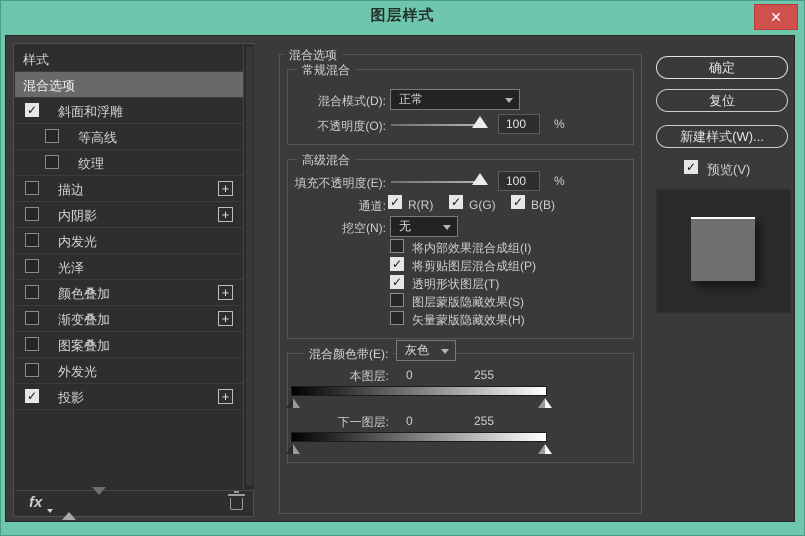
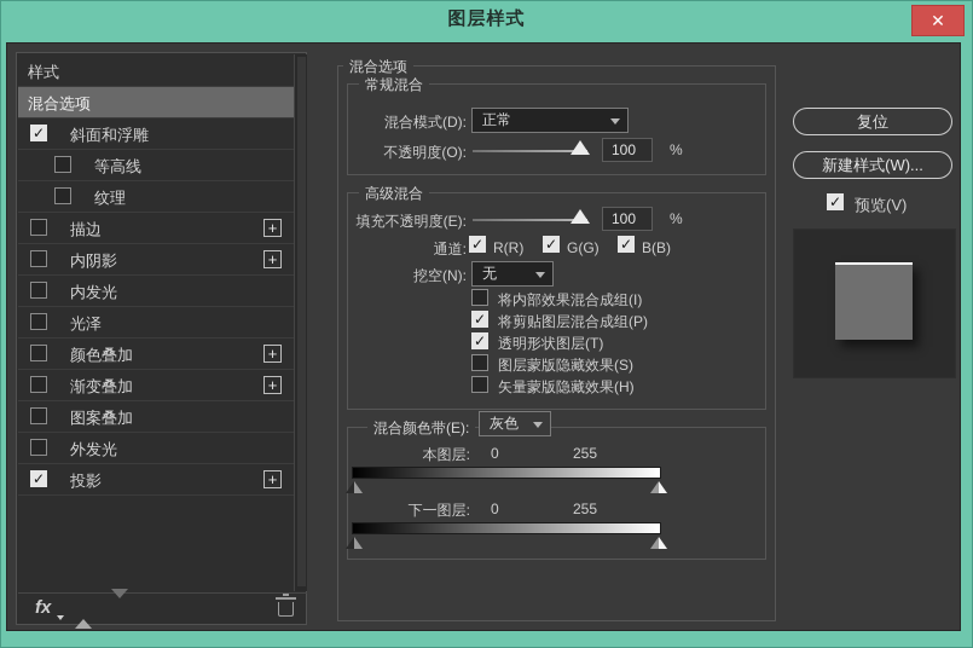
  图层样式
  ✕
  样式
  混合选项
  斜面和浮雕
  等高线
  纹理
  描边
  内阴影
  内发光
  光泽
  颜色叠加
  渐变叠加
  图案叠加
  外发光
  投影
  fx
  混合选项
  常规混合
  混合模式(D):
  正常
  不透明度(O):
  100
  %
  高级混合
  填充不透明度(E):
  100
  %
  通道:
  R(R)
  G(G)
  B(B)
  挖空(N):
  无
  将内部效果混合成组(I)
  将剪贴图层混合成组(P)
  透明形状图层(T)
  图层蒙版隐藏效果(S)
  矢量蒙版隐藏效果(H)
  混合颜色带(E):
  灰色
  本图层:
  0
  255
  下一图层:
  0
  255
- 确定
  复位
  新建样式(W)...
  预览(V)
